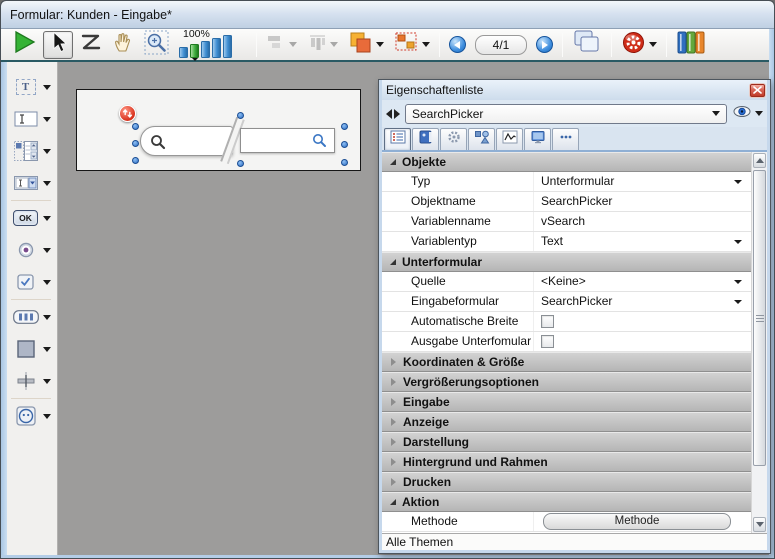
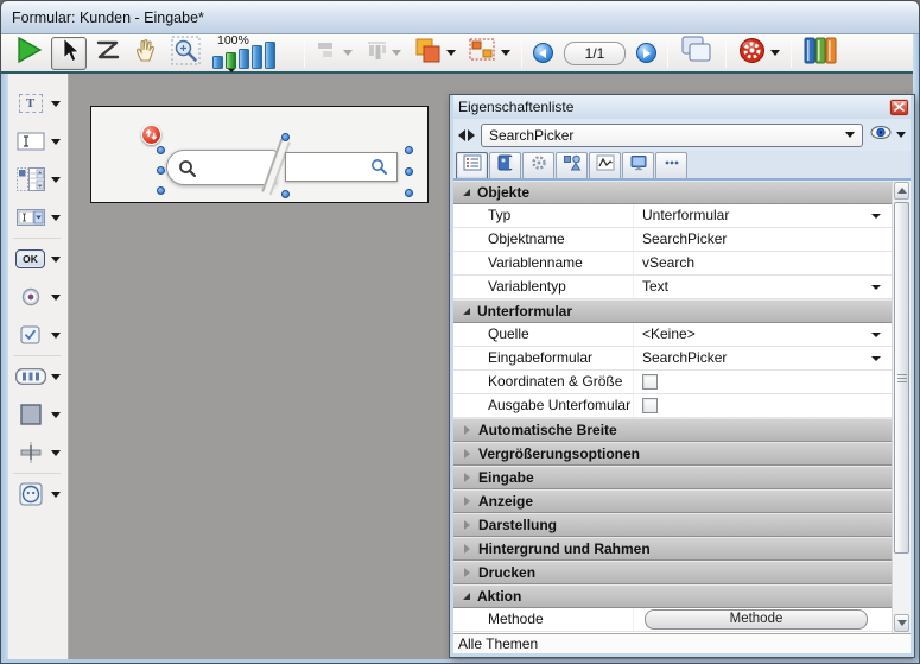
  Formular: Kunden - Eingabe*
  100%
- 4/1
+ 1/1
  T
  OK
  Eigenschaftenliste
  SearchPicker
  Objekte
  Typ
  Unterformular
  Objektname
  SearchPicker
  Variablenname
  vSearch
  Variablentyp
  Text
  Unterformular
  Quelle
  <Keine>
  Eingabeformular
  SearchPicker
- Automatische Breite
+ Koordinaten & Größe
  Ausgabe Unterfomular
- Koordinaten & Größe
+ Automatische Breite
  Vergrößerungsoptionen
  Eingabe
  Anzeige
  Darstellung
  Hintergrund und Rahmen
  Drucken
  Aktion
  Methode
  Methode
  Alle Themen
